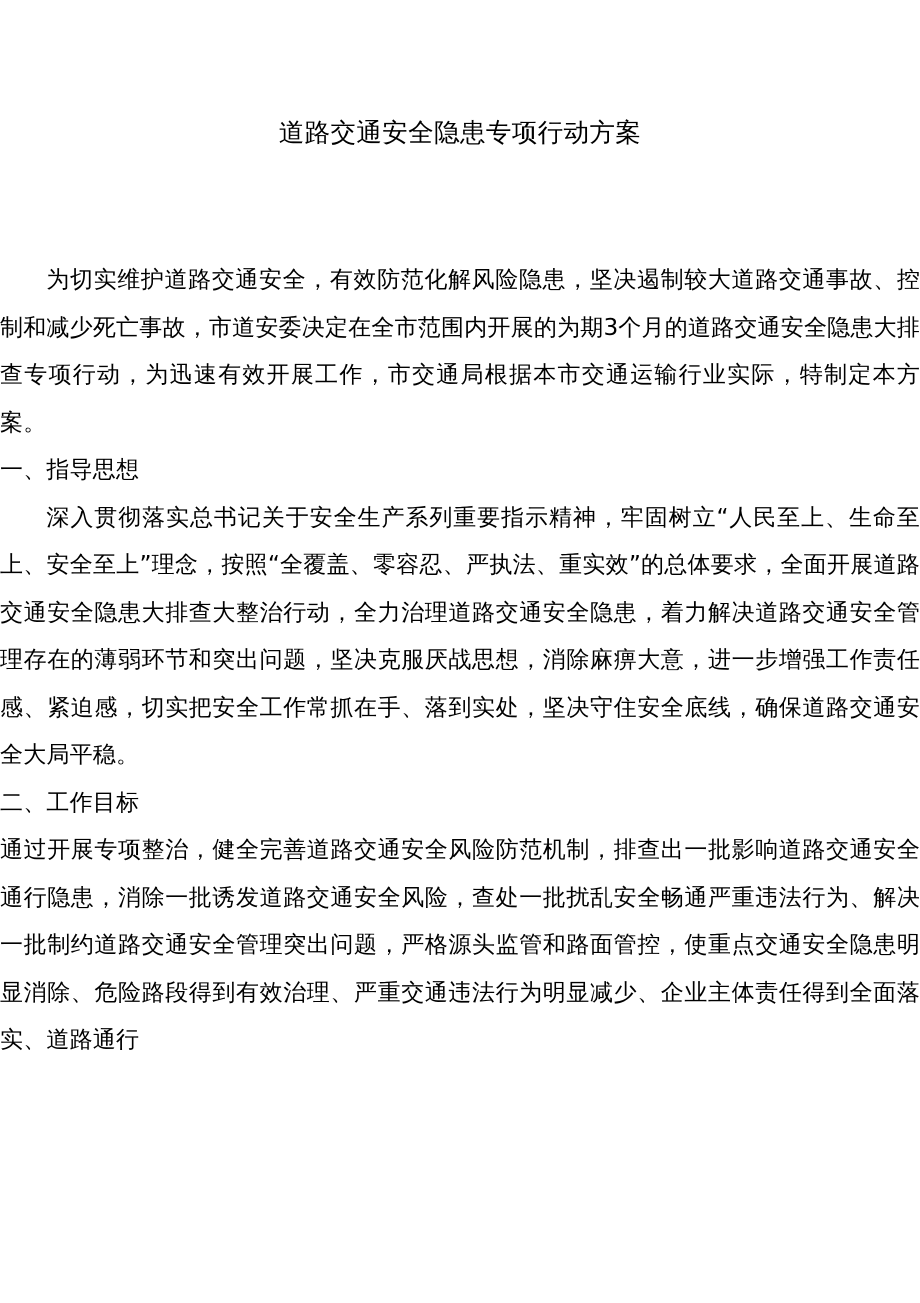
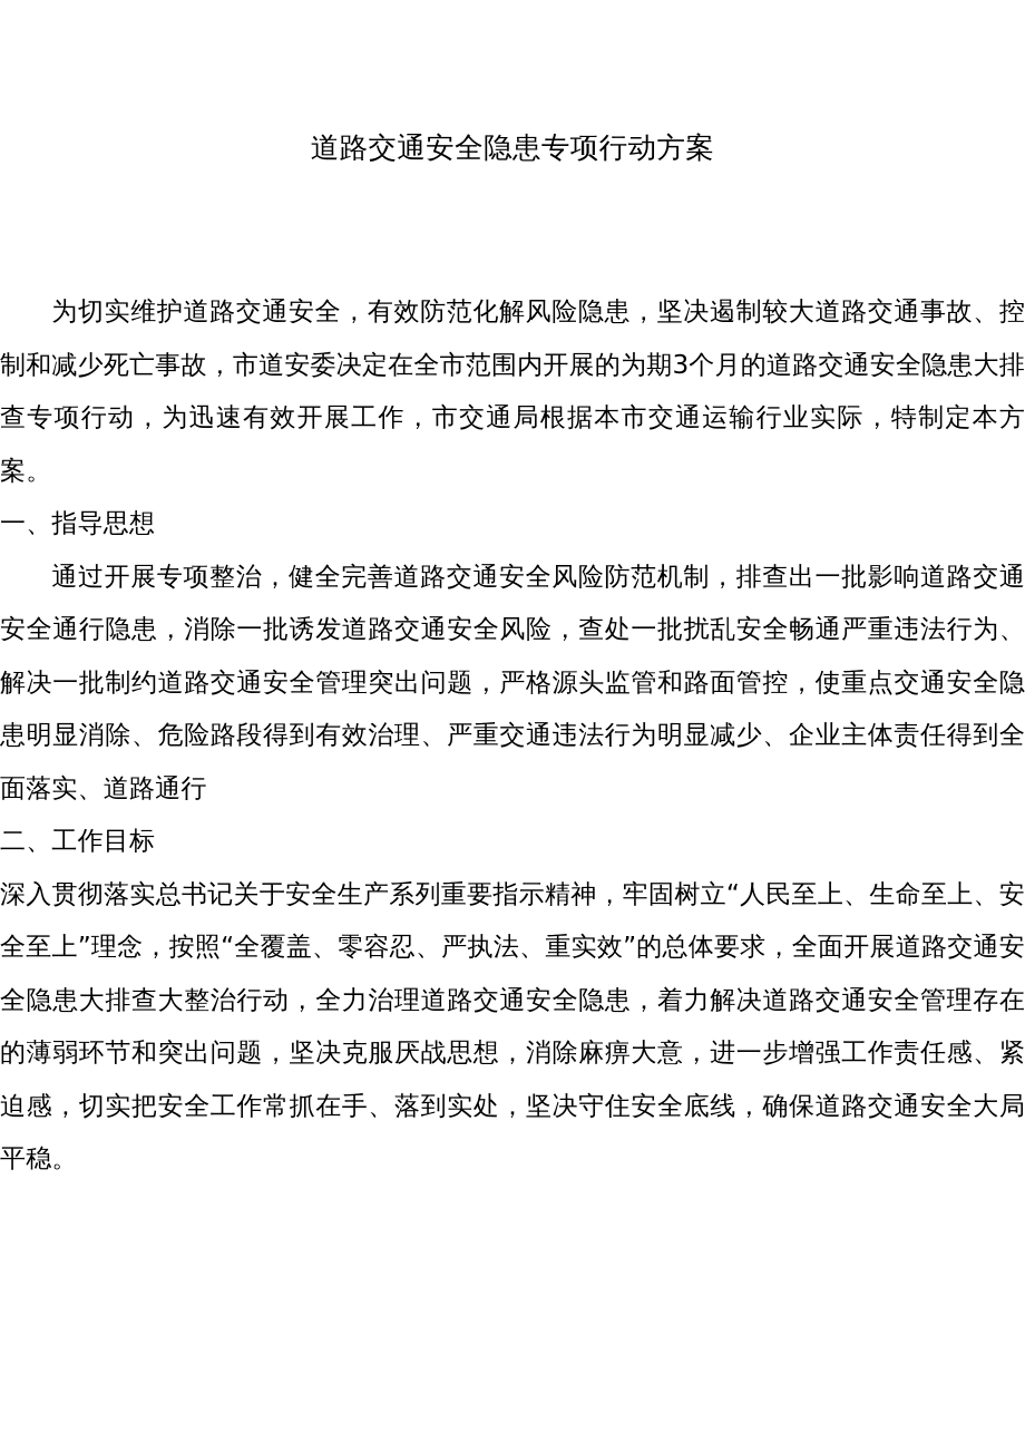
  道路交通安全隐患专项行动方案
  为切实维护道路交通安全，有效防范化解风险隐患，坚决遏制较大道路交通事故、控制和减少死亡事故，市道安委决定在全市范围内开展的为期3个月的道路交通安全隐患大排查专项行动，为迅速有效开展工作，市交通局根据本市交通运输行业实际，特制定本方案。
  一、指导思想
- 深入贯彻落实总书记关于安全生产系列重要指示精神，牢固树立“人民至上、生命至上、安全至上”理念，按照“全覆盖、零容忍、严执法、重实效”的总体要求，全面开展道路交通安全隐患大排查大整治行动，全力治理道路交通安全隐患，着力解决道路交通安全管理存在的薄弱环节和突出问题，坚决克服厌战思想，消除麻痹大意，进一步增强工作责任感、紧迫感，切实把安全工作常抓在手、落到实处，坚决守住安全底线，确保道路交通安全大局平稳。
+ 通过开展专项整治，健全完善道路交通安全风险防范机制，排查出一批影响道路交通安全通行隐患，消除一批诱发道路交通安全风险，查处一批扰乱安全畅通严重违法行为、解决一批制约道路交通安全管理突出问题，严格源头监管和路面管控，使重点交通安全隐患明显消除、危险路段得到有效治理、严重交通违法行为明显减少、企业主体责任得到全面落实、道路通行
  二、工作目标
- 通过开展专项整治，健全完善道路交通安全风险防范机制，排查出一批影响道路交通安全通行隐患，消除一批诱发道路交通安全风险，查处一批扰乱安全畅通严重违法行为、解决一批制约道路交通安全管理突出问题，严格源头监管和路面管控，使重点交通安全隐患明显消除、危险路段得到有效治理、严重交通违法行为明显减少、企业主体责任得到全面落实、道路通行
+ 深入贯彻落实总书记关于安全生产系列重要指示精神，牢固树立“人民至上、生命至上、安全至上”理念，按照“全覆盖、零容忍、严执法、重实效”的总体要求，全面开展道路交通安全隐患大排查大整治行动，全力治理道路交通安全隐患，着力解决道路交通安全管理存在的薄弱环节和突出问题，坚决克服厌战思想，消除麻痹大意，进一步增强工作责任感、紧迫感，切实把安全工作常抓在手、落到实处，坚决守住安全底线，确保道路交通安全大局平稳。
